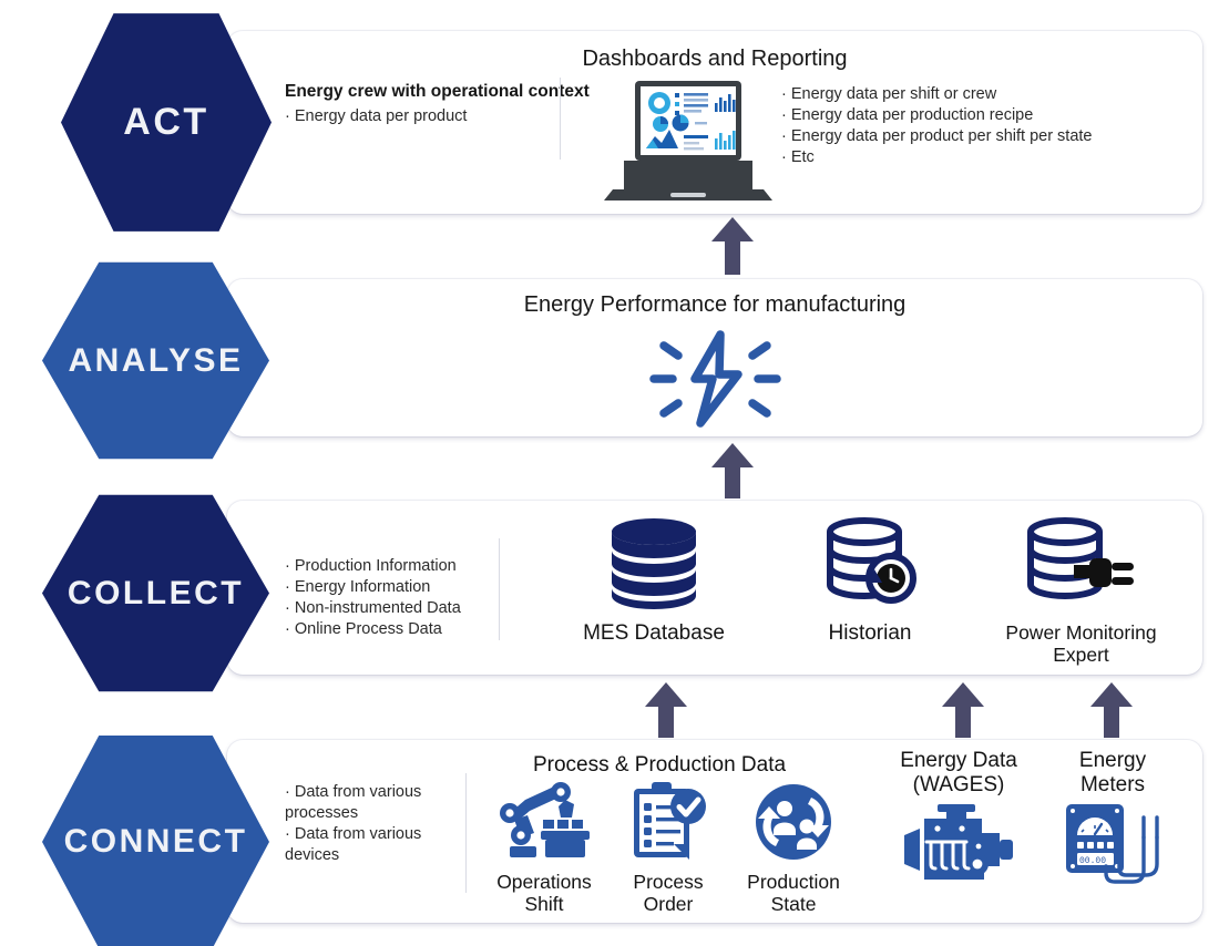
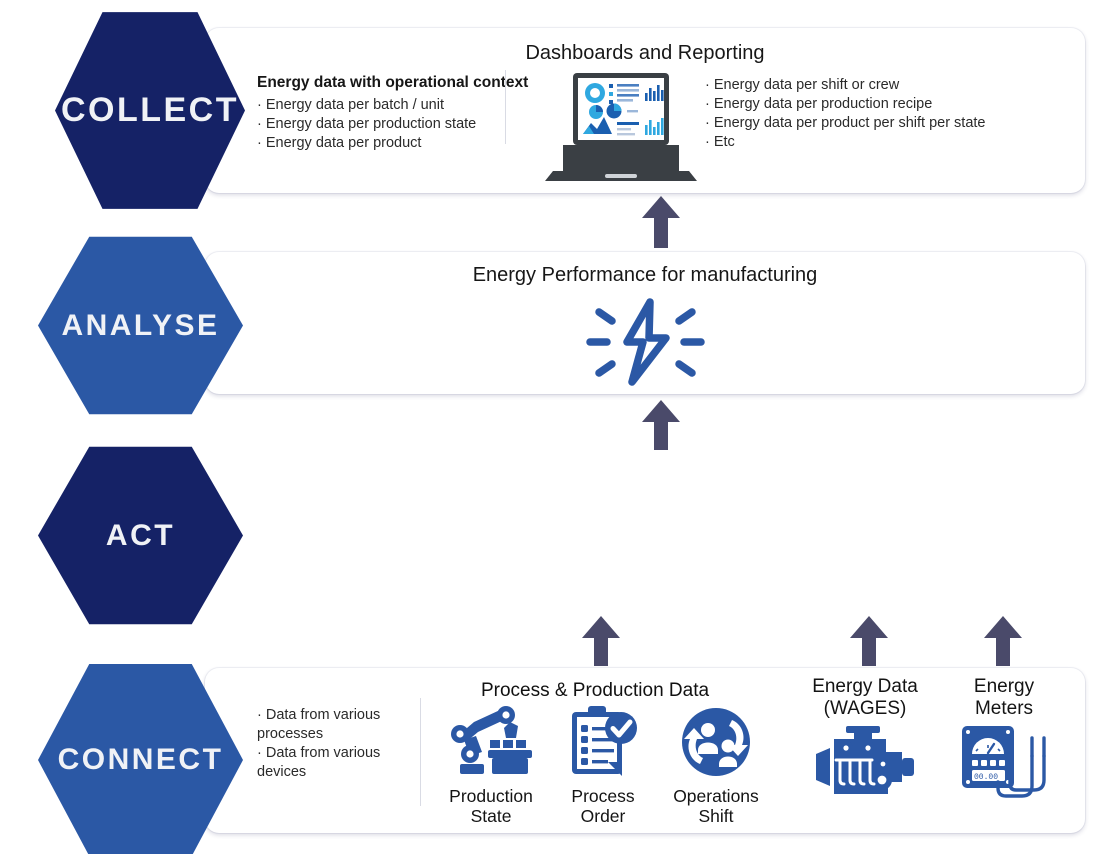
  Dashboards and Reporting
- Energy crew with operational context
+ Energy data with operational context
+ Energy data per batch / unit
+ Energy data per production state
  Energy data per product
  Energy data per shift or crew
  Energy data per production recipe
  Energy data per product per shift per state
  Etc
- ACT
+ COLLECT
  Energy Performance for manufacturing
  ANALYSE
- Production Information
- Energy Information
- Non-instrumented Data
- Online Process Data
- MES Database
- Historian
- Power Monitoring Expert
- COLLECT
+ ACT
  Data from various processes
  Data from various devices
  Process & Production Data
- Operations Shift
+ Production State
  Process Order
- Production State
+ Operations Shift
  Energy Data (WAGES)
  Energy Meters
  00.00
  CONNECT
